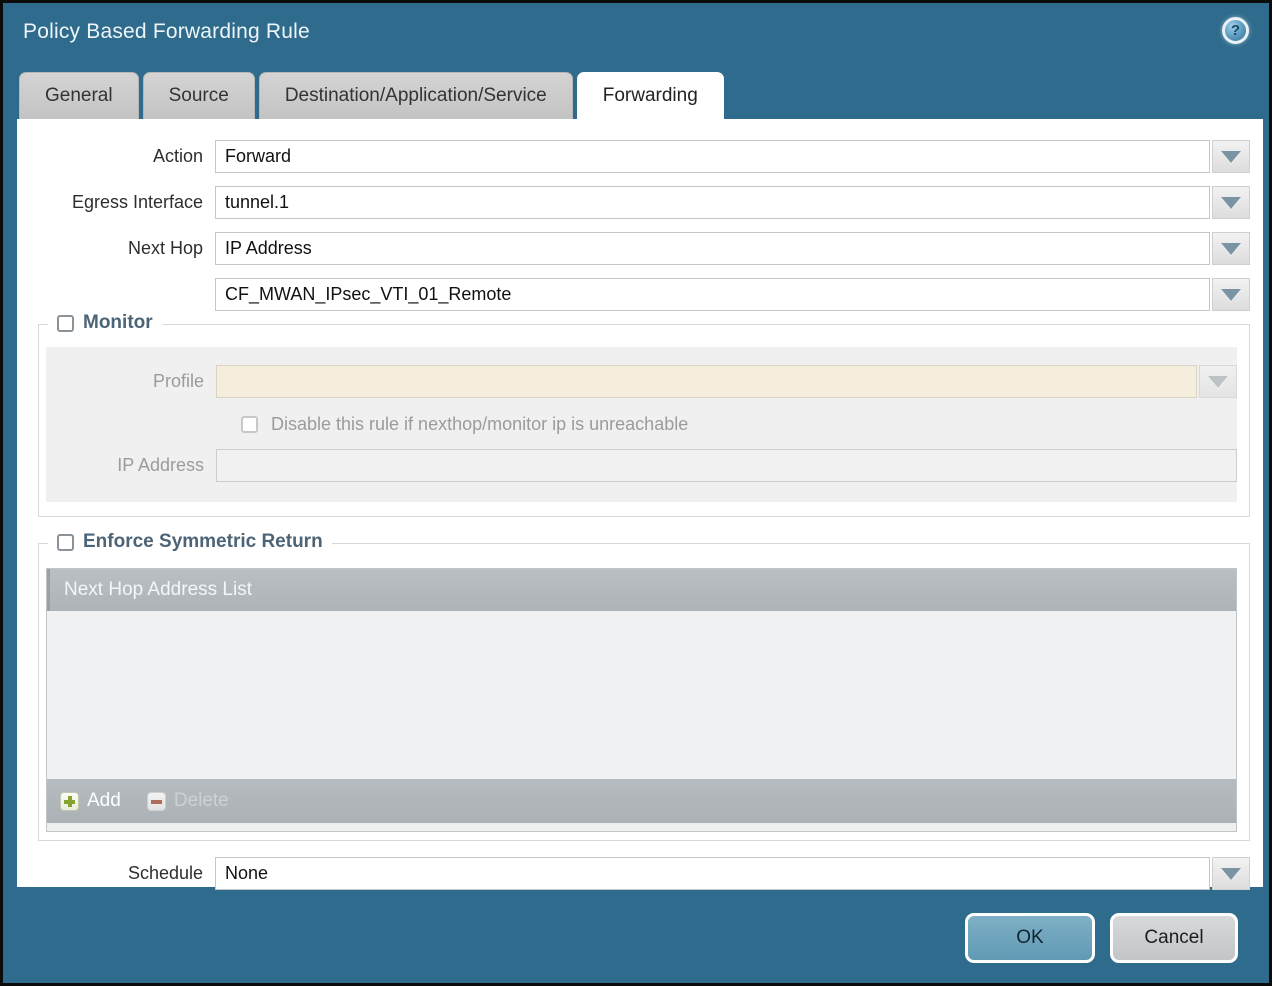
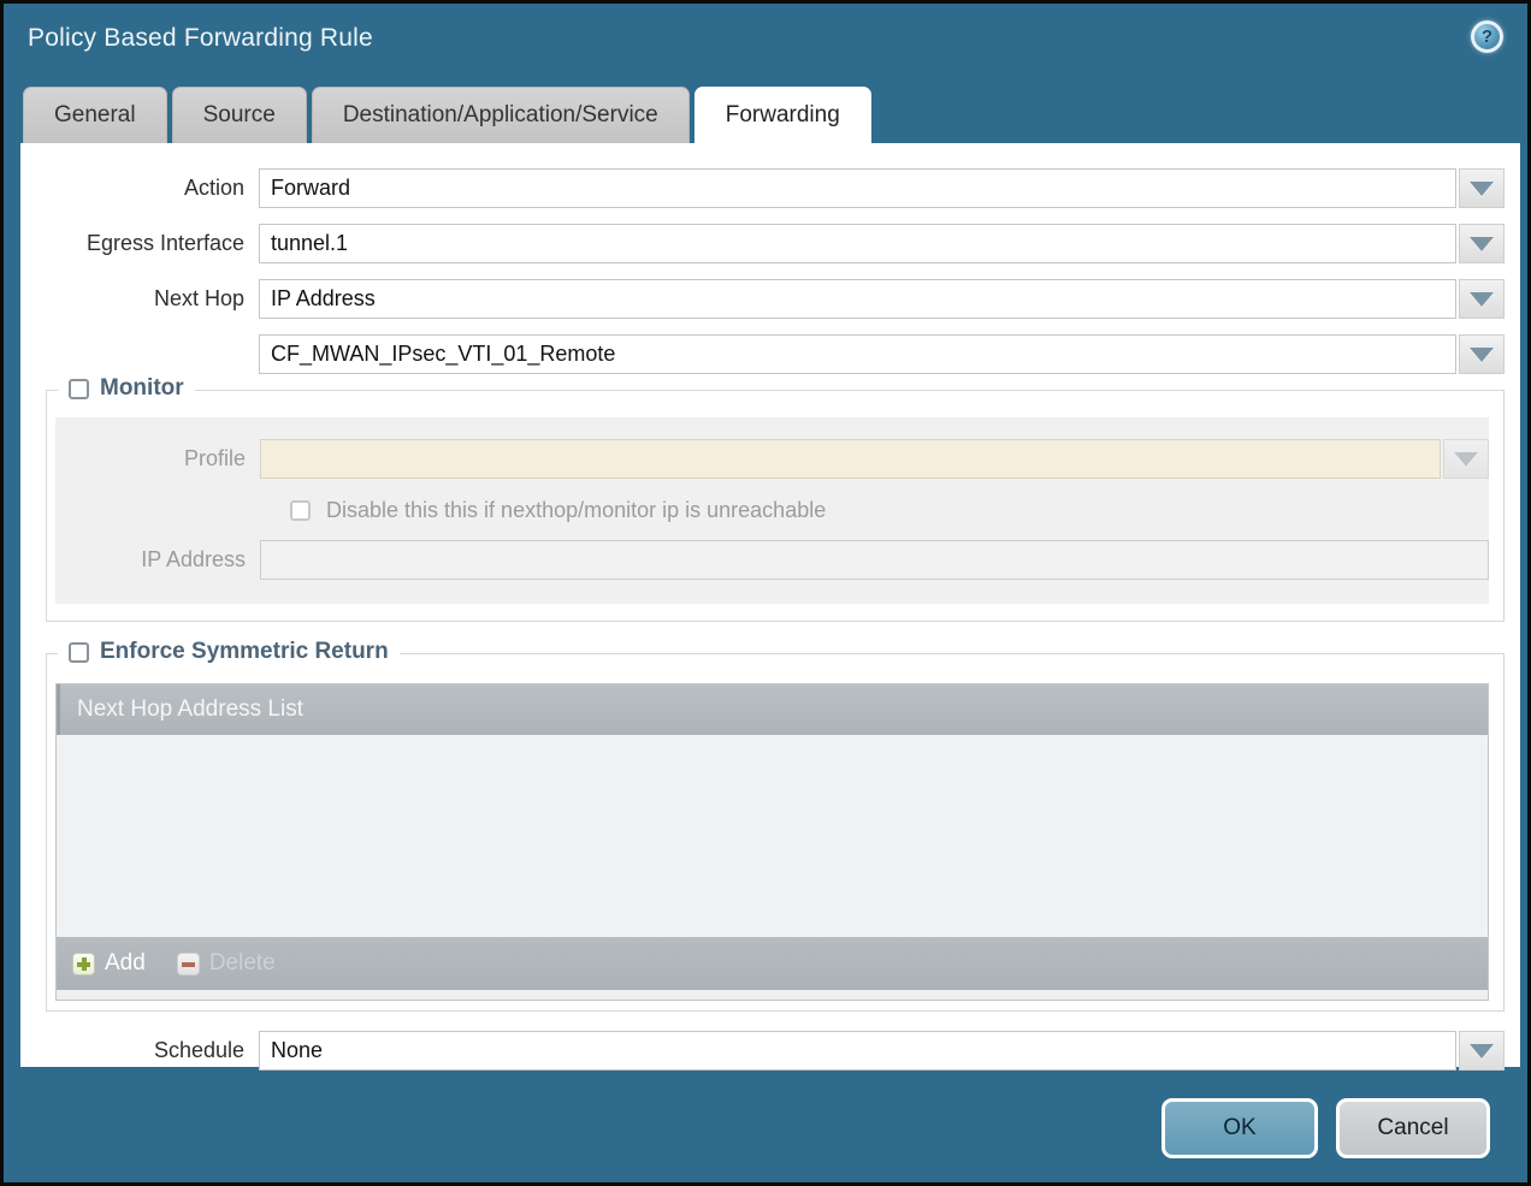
  Policy Based Forwarding Rule
  ?
  General
  Source
  Destination/Application/Service
  Forwarding
  Action
  Forward
  Egress Interface
  tunnel.1
  Next Hop
  IP Address
  CF_MWAN_IPsec_VTI_01_Remote
  Monitor
  Profile
- Disable this rule if nexthop/monitor ip is unreachable
+ Disable this this if nexthop/monitor ip is unreachable
  IP Address
  Enforce Symmetric Return
  Next Hop Address List
  Add
  Delete
  Schedule
  None
  OK
  Cancel
